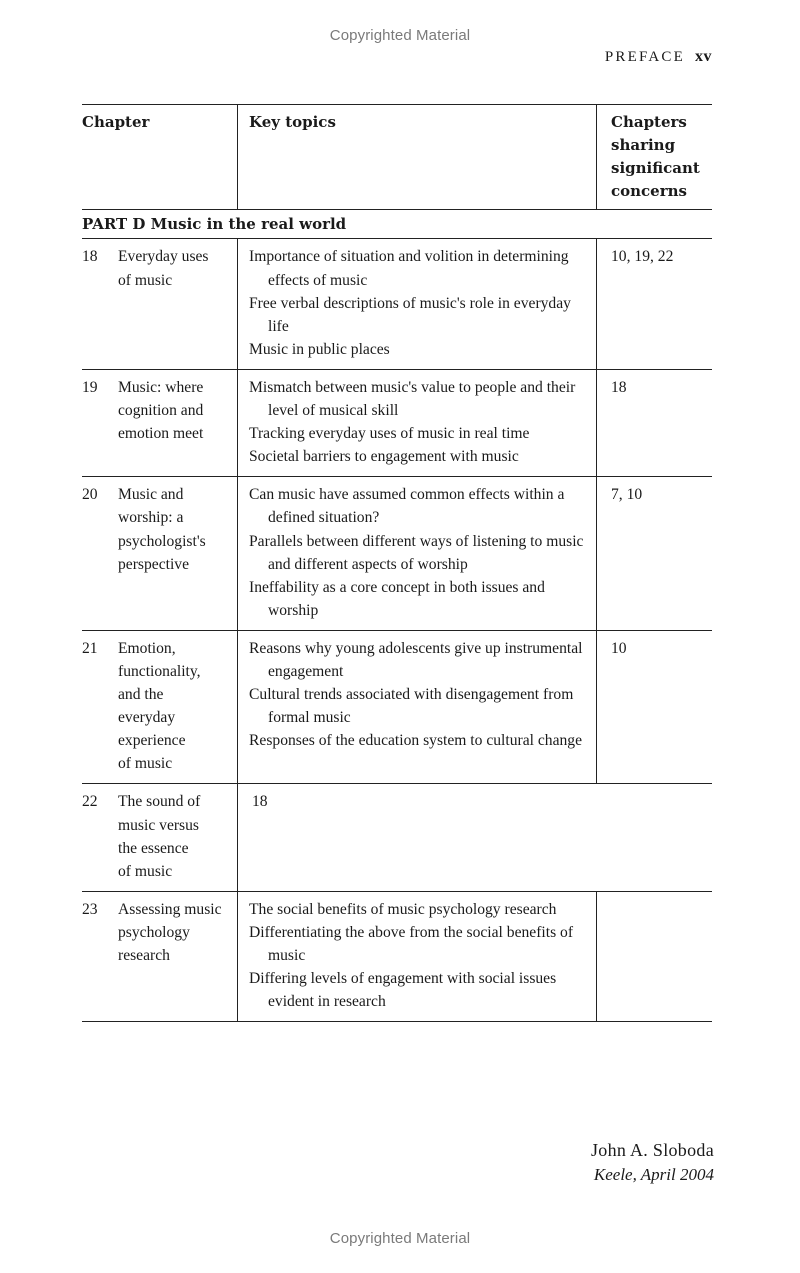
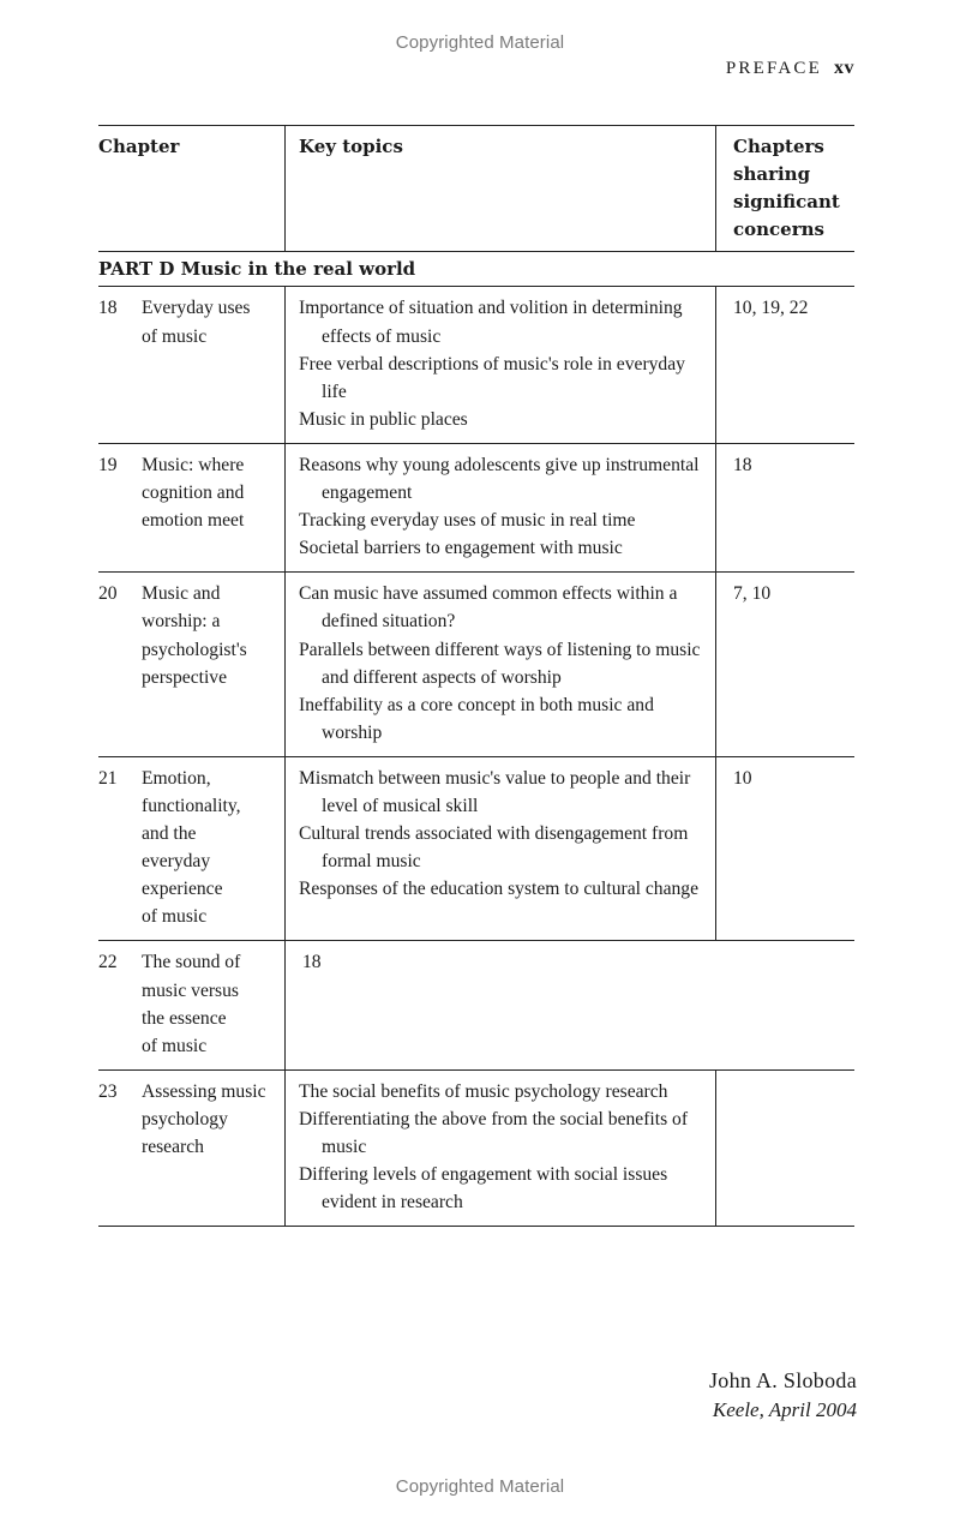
  Copyrighted Material
  PREFACE xv
  Chapter
  Key topics
  Chapters
  sharing
  significant
  concerns
  PART D Music in the real world
  18
  Everyday uses
  of music
  Importance of situation and volition in determining effects of music
  Free verbal descriptions of music's role in everyday life
  Music in public places
  10, 19, 22
  19
  Music: where
  cognition and
  emotion meet
- Mismatch between music's value to people and their level of musical skill
+ Reasons why young adolescents give up instrumental engagement
  Tracking everyday uses of music in real time
  Societal barriers to engagement with music
  18
  20
  Music and
  worship: a
  psychologist's
  perspective
  Can music have assumed common effects within a defined situation?
  Parallels between different ways of listening to music and different aspects of worship
- Ineffability as a core concept in both issues and worship
+ Ineffability as a core concept in both music and worship
  7, 10
  21
  Emotion,
  functionality,
  and the
  everyday
  experience
  of music
- Reasons why young adolescents give up instrumental engagement
+ Mismatch between music's value to people and their level of musical skill
  Cultural trends associated with disengagement from formal music
  Responses of the education system to cultural change
  10
  22
  The sound of
  music versus
  the essence
  of music
  18
  23
  Assessing music
  psychology
  research
  The social benefits of music psychology research
  Differentiating the above from the social benefits of music
  Differing levels of engagement with social issues evident in research
  John A. Sloboda
  Keele, April 2004
  Copyrighted Material
